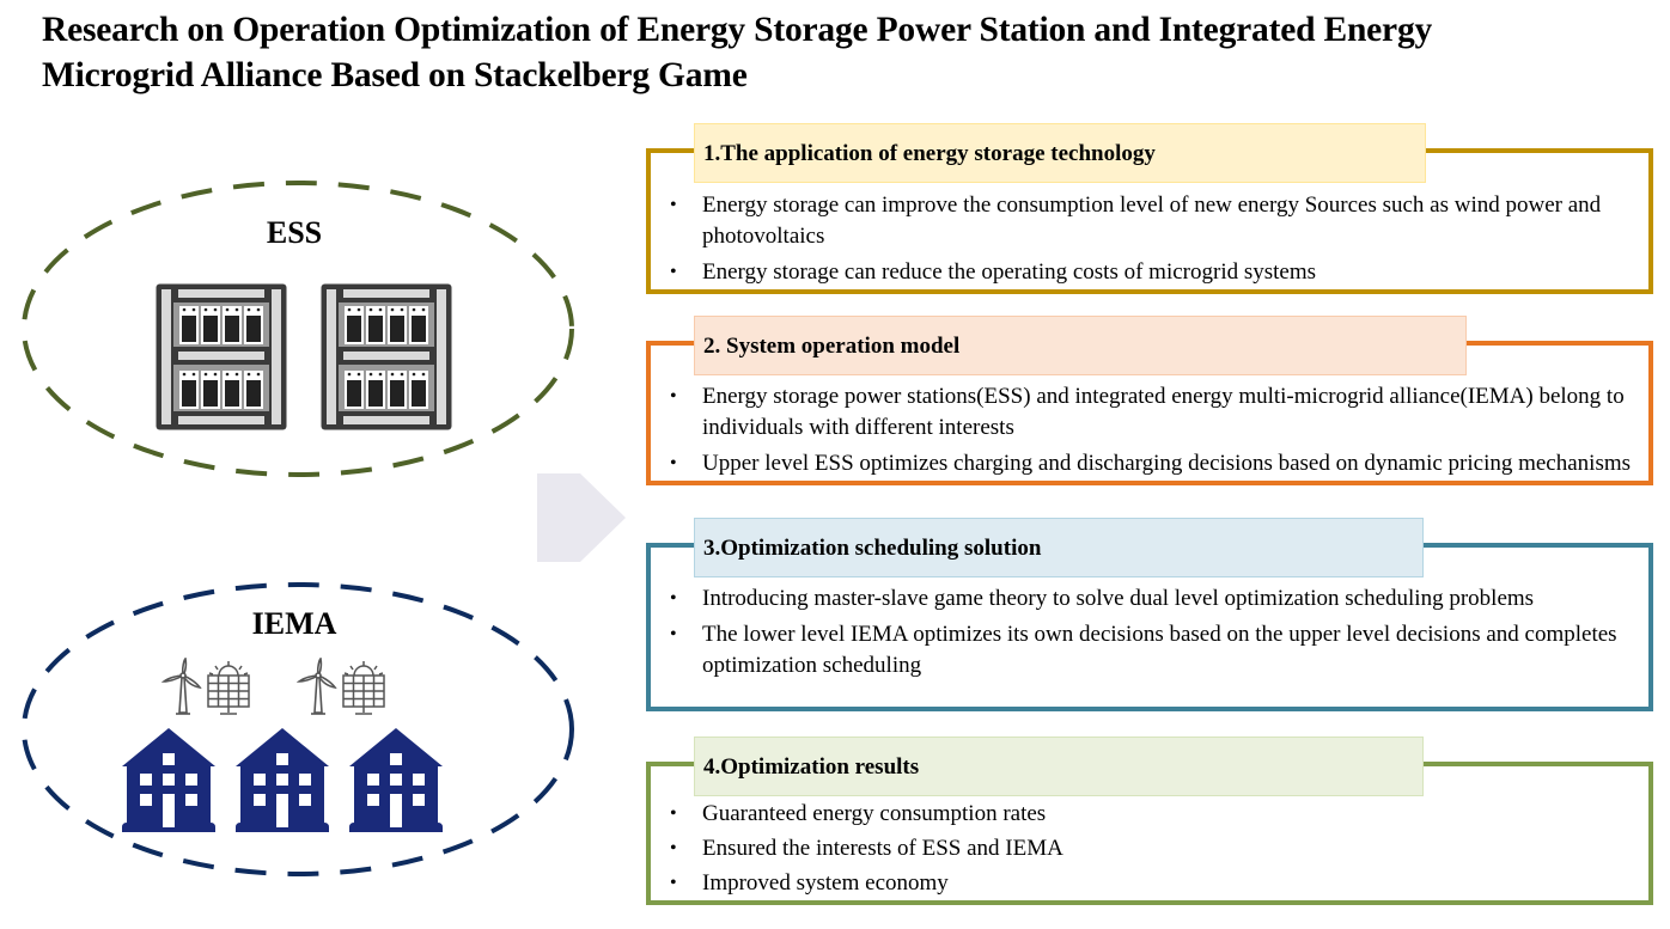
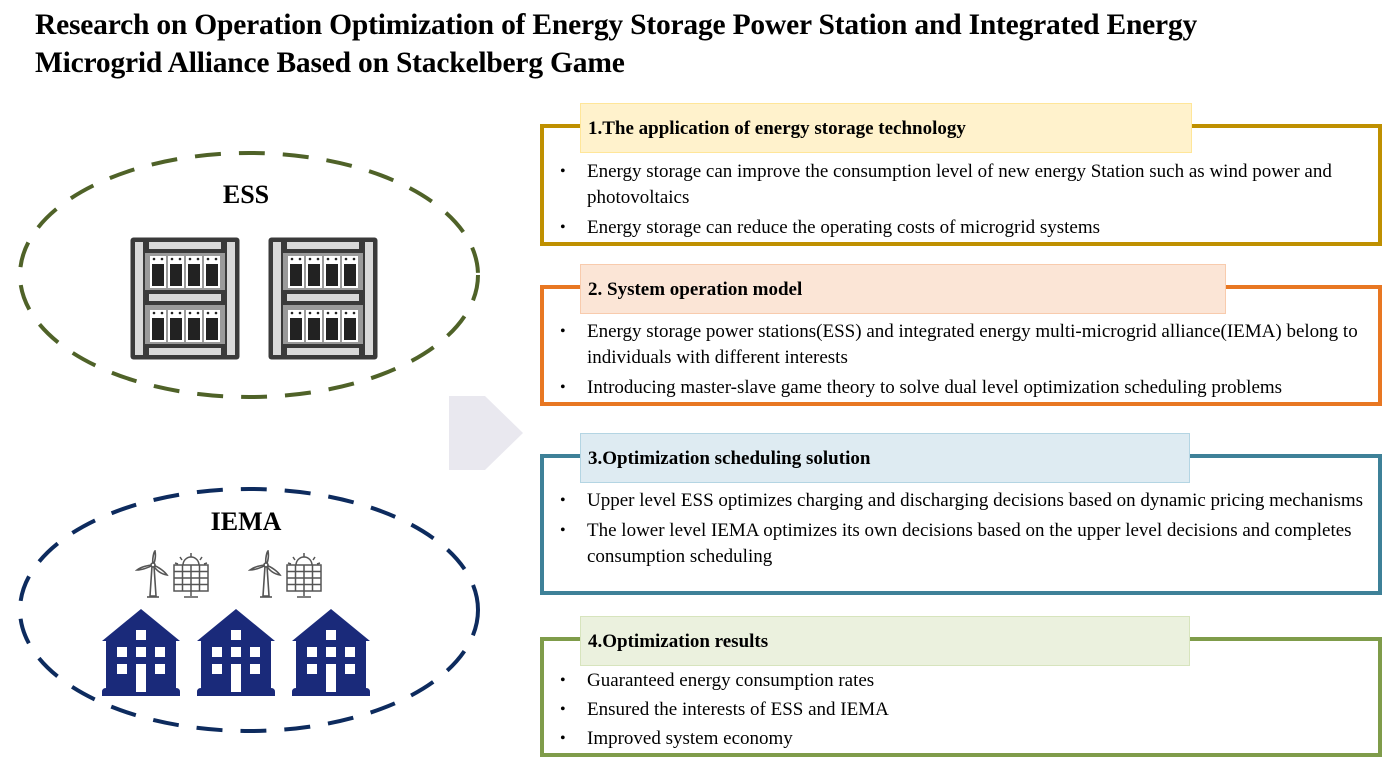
  Research on Operation Optimization of Energy Storage Power Station and Integrated Energy
  Microgrid Alliance Based on Stackelberg Game
  ESS
  IEMA
  1.The application of energy storage technology
  •
- Energy storage can improve the consumption level of new energy Sources such as wind power and photovoltaics
+ Energy storage can improve the consumption level of new energy Station such as wind power and photovoltaics
  •
  Energy storage can reduce the operating costs of microgrid systems
  2. System operation model
  •
  Energy storage power stations(ESS) and integrated energy multi-microgrid alliance(IEMA) belong to individuals with different interests
  •
- Upper level ESS optimizes charging and discharging decisions based on dynamic pricing mechanisms
+ Introducing master-slave game theory to solve dual level optimization scheduling problems
  3.Optimization scheduling solution
  •
- Introducing master-slave game theory to solve dual level optimization scheduling problems
+ Upper level ESS optimizes charging and discharging decisions based on dynamic pricing mechanisms
  •
- The lower level IEMA optimizes its own decisions based on the upper level decisions and completes optimization scheduling
+ The lower level IEMA optimizes its own decisions based on the upper level decisions and completes consumption scheduling
  4.Optimization results
  •
  Guaranteed energy consumption rates
  •
  Ensured the interests of ESS and IEMA
  •
  Improved system economy
